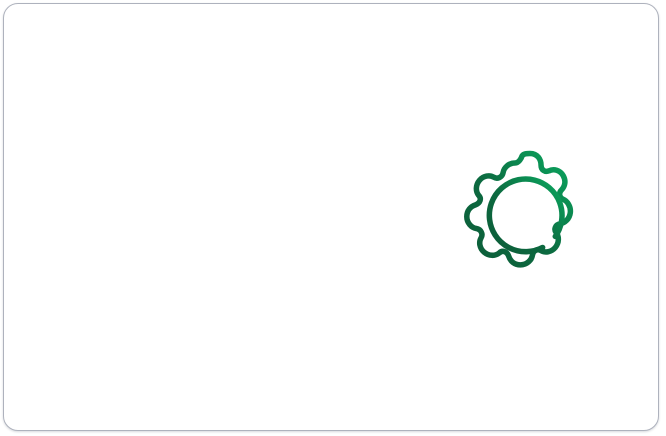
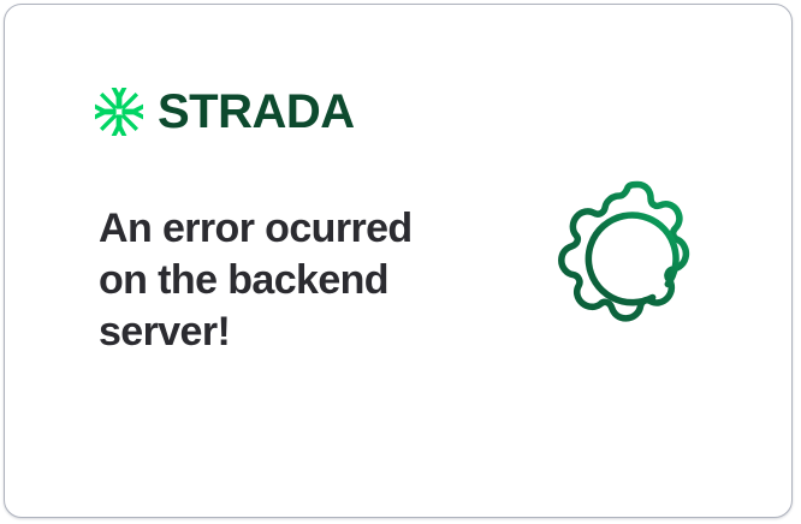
+ STRADA
+ An error ocurred on the backend server!
